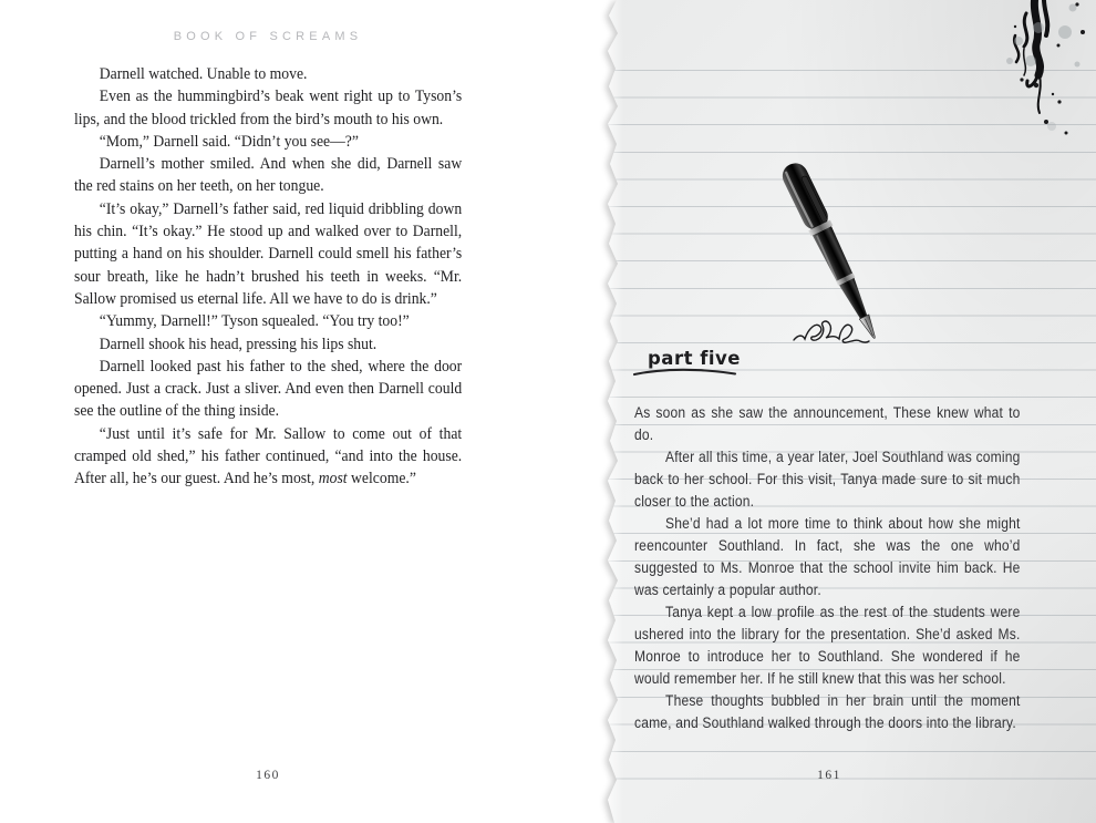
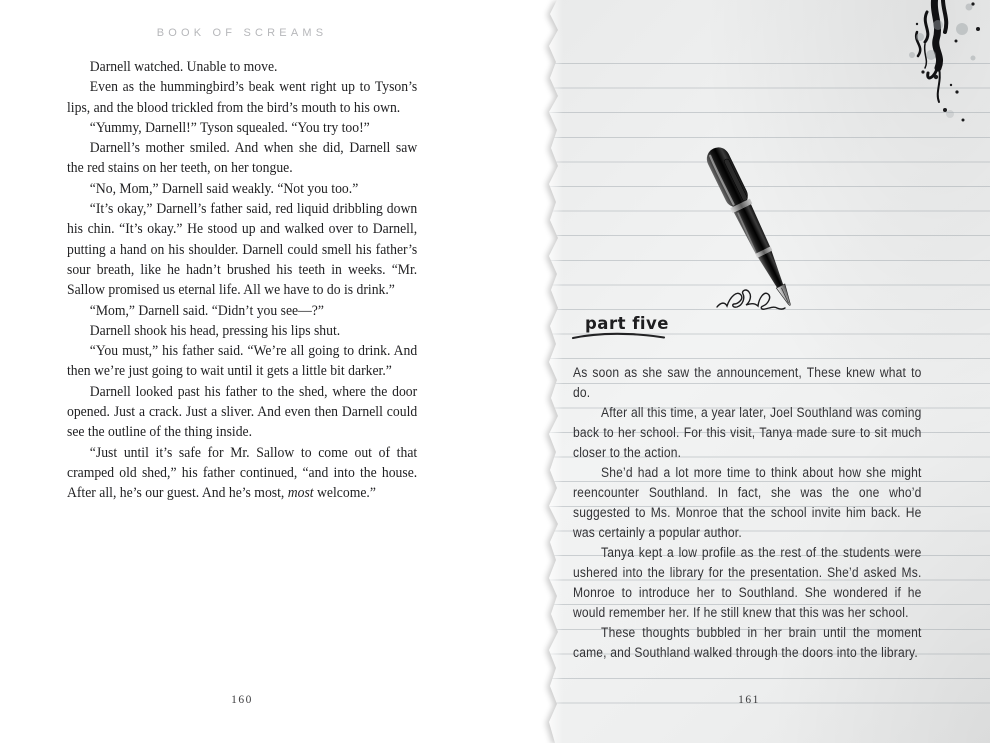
  BOOK OF SCREAMS
  Darnell watched. Unable to move.
  Even as the hummingbird’s beak went right up to Tyson’s lips, and the blood trickled from the bird’s mouth to his own.
- “Mom,” Darnell said. “Didn’t you see—?”
+ “Yummy, Darnell!” Tyson squealed. “You try too!”
  Darnell’s mother smiled. And when she did, Darnell saw the red stains on her teeth, on her tongue.
+ “No, Mom,” Darnell said weakly. “Not you too.”
  “It’s okay,” Darnell’s father said, red liquid dribbling down his chin. “It’s okay.” He stood up and walked over to Darnell, putting a hand on his shoulder. Darnell could smell his father’s sour breath, like he hadn’t brushed his teeth in weeks. “Mr. Sallow promised us eternal life. All we have to do is drink.”
- “Yummy, Darnell!” Tyson squealed. “You try too!”
+ “Mom,” Darnell said. “Didn’t you see—?”
  Darnell shook his head, pressing his lips shut.
+ “You must,” his father said. “We’re all going to drink. And then we’re just going to wait until it gets a little bit darker.”
  Darnell looked past his father to the shed, where the door opened. Just a crack. Just a sliver. And even then Darnell could see the outline of the thing inside.
  “Just until it’s safe for Mr. Sallow to come out of that cramped old shed,” his father continued, “and into the house. After all, he’s our guest. And he’s most, most welcome.”
  160
  part five
  As soon as she saw the announcement, These knew what to do.
  After all this time, a year later, Joel Southland was coming back to her school. For this visit, Tanya made sure to sit much closer to the action.
  She’d had a lot more time to think about how she might reencounter Southland. In fact, she was the one who’d suggested to Ms. Monroe that the school invite him back. He was certainly a popular author.
  Tanya kept a low profile as the rest of the students were ushered into the library for the presentation. She’d asked Ms. Monroe to introduce her to Southland. She wondered if he would remember her. If he still knew that this was her school.
  These thoughts bubbled in her brain until the moment came, and Southland walked through the doors into the library.
  161
